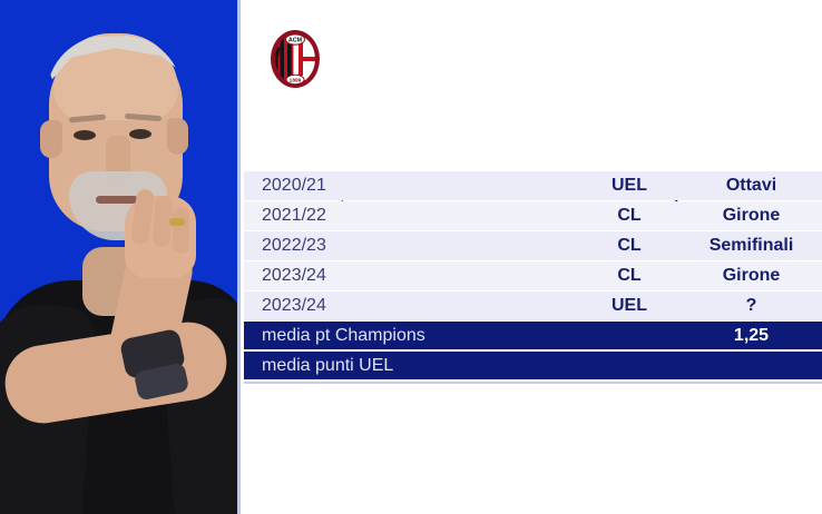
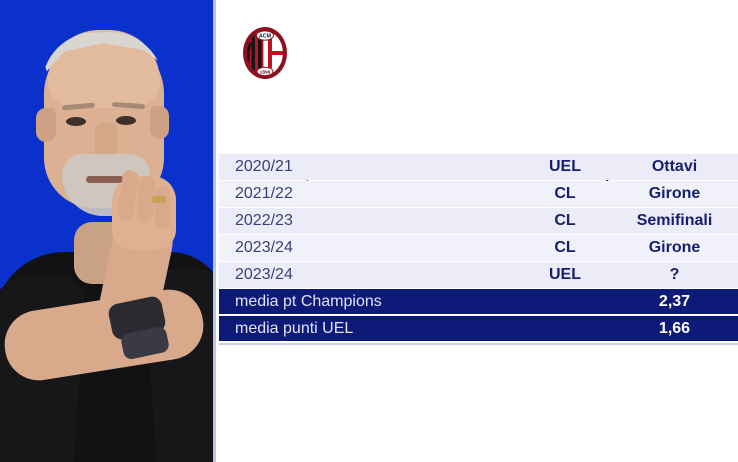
  2020/21
  UEL
  Ottavi
  2021/22
  CL
  Girone
  2022/23
  CL
  Semifinali
  2023/24
  CL
  Girone
  2023/24
  UEL
  ?
  media pt Champions
- 1,25
+ 2,37
  media punti UEL
+ 1,66
